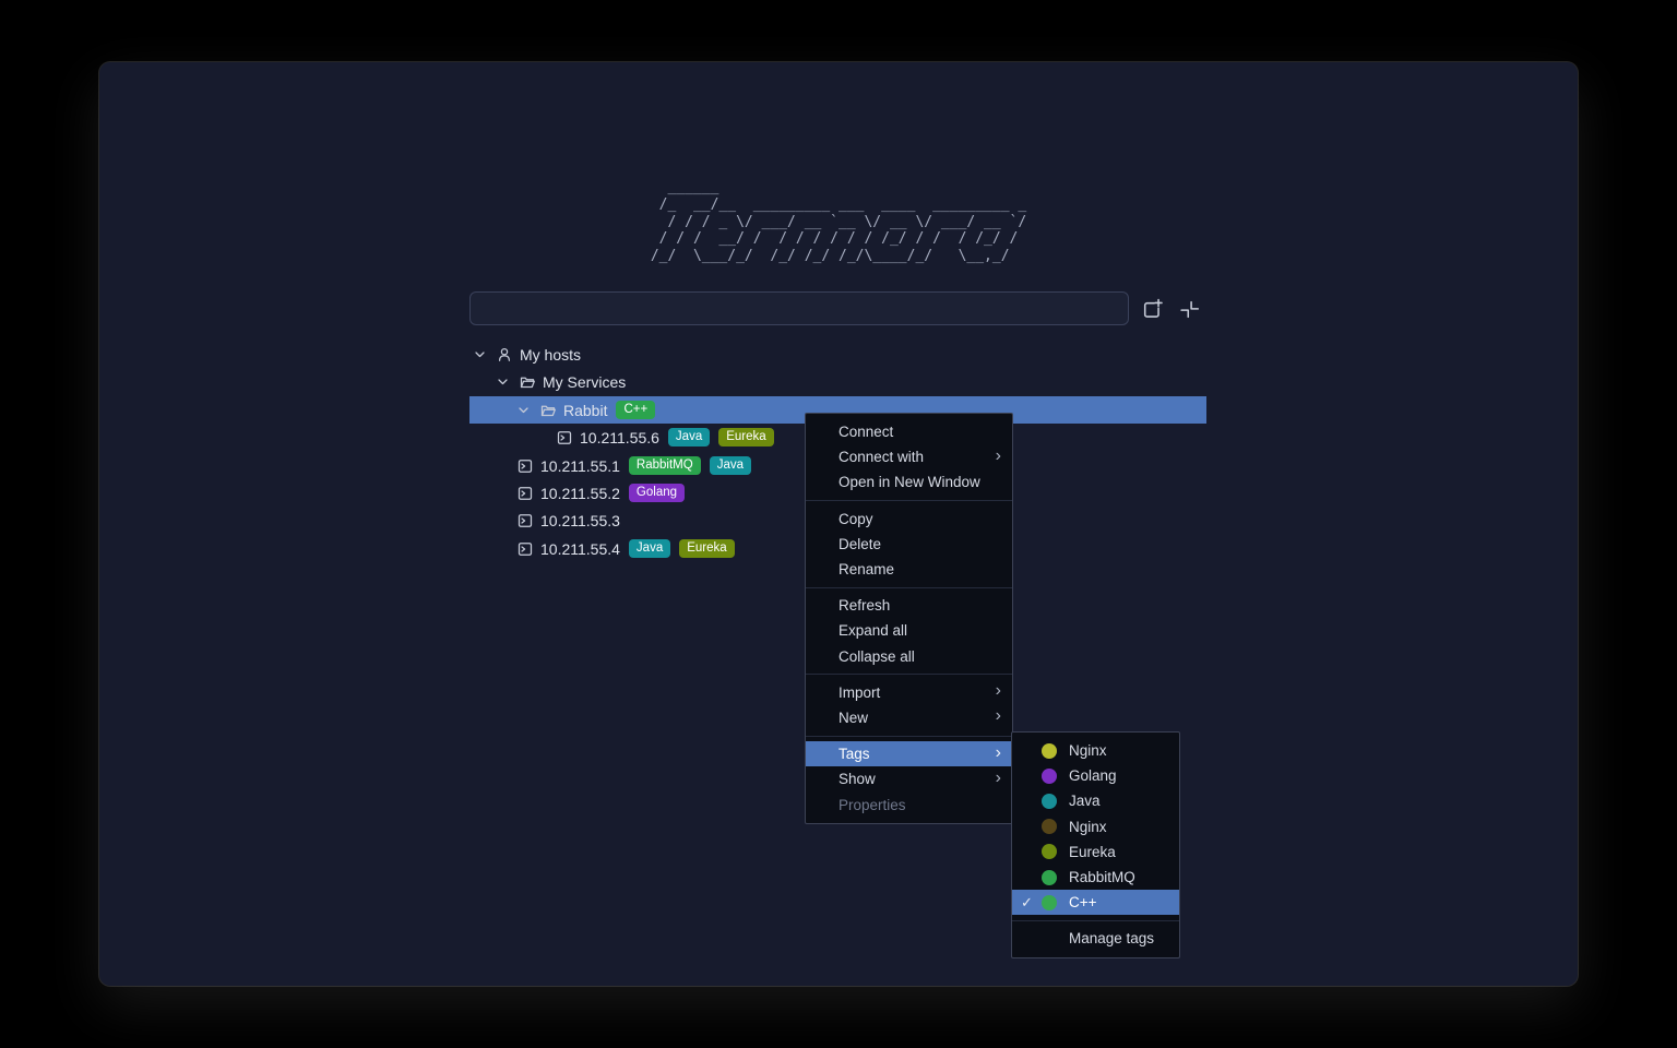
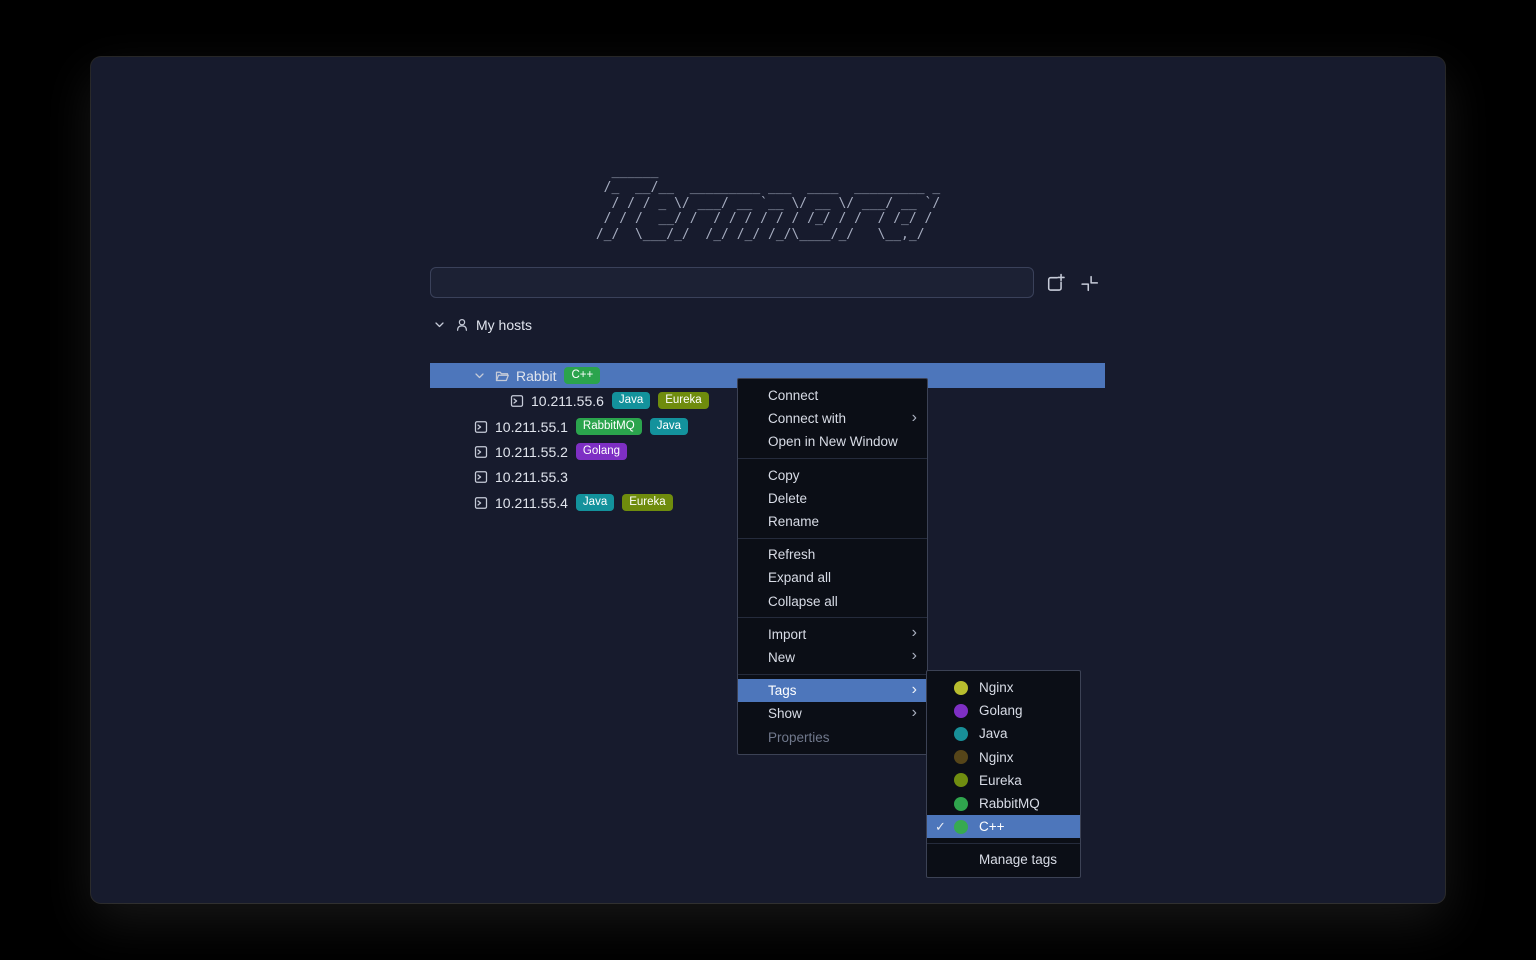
  ______
  /_ __/__ _________ ___ ____ _________ _
  / / / _ \/ ___/ __ `__ \/ __ \/ ___/ __ `/
  / / / __/ / / / / / / / /_/ / / / /_/ /
  /_/ \___/_/ /_/ /_/ /_/\____/_/ \__,_/
  My hosts
- My Services
  Rabbit
  C++
  10.211.55.6
  Java
  Eureka
  10.211.55.1
  RabbitMQ
  Java
  10.211.55.2
  Golang
  10.211.55.3
  10.211.55.4
  Java
  Eureka
  Connect
  Connect with
  ›
  Open in New Window
  Copy
  Delete
  Rename
  Refresh
  Expand all
  Collapse all
  Import
  ›
  New
  ›
  Tags
  ›
  Show
  ›
  Properties
  Nginx
  Golang
  Java
  Nginx
  Eureka
  RabbitMQ
  ✓
  C++
  Manage tags
